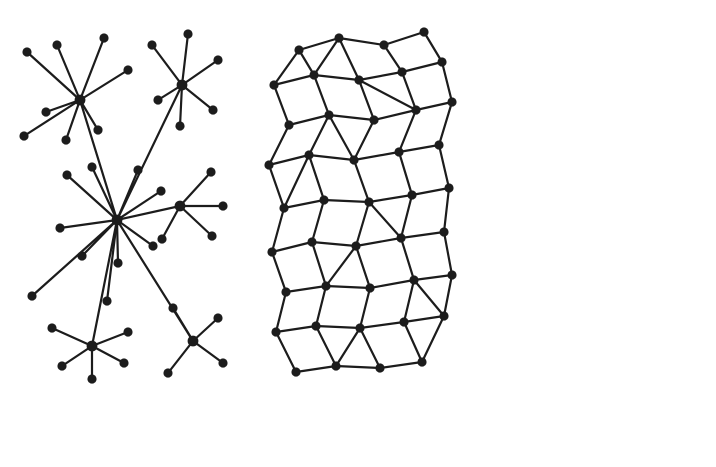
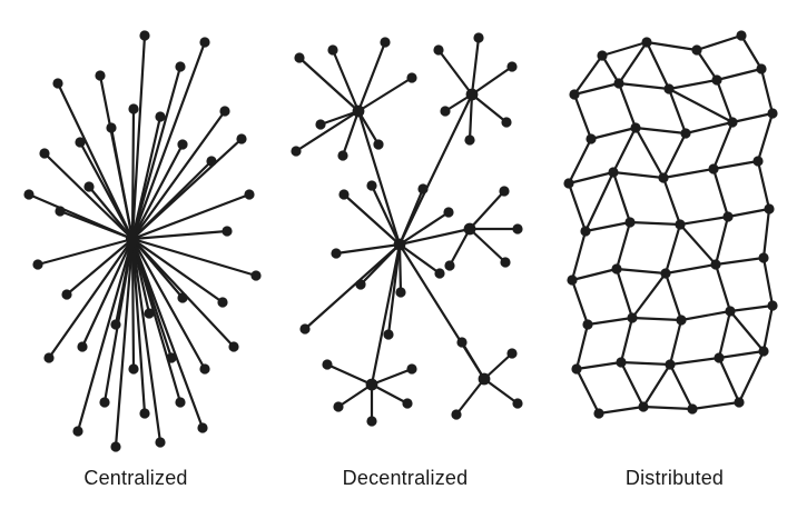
+ Centralized
+ Decentralized
+ Distributed
